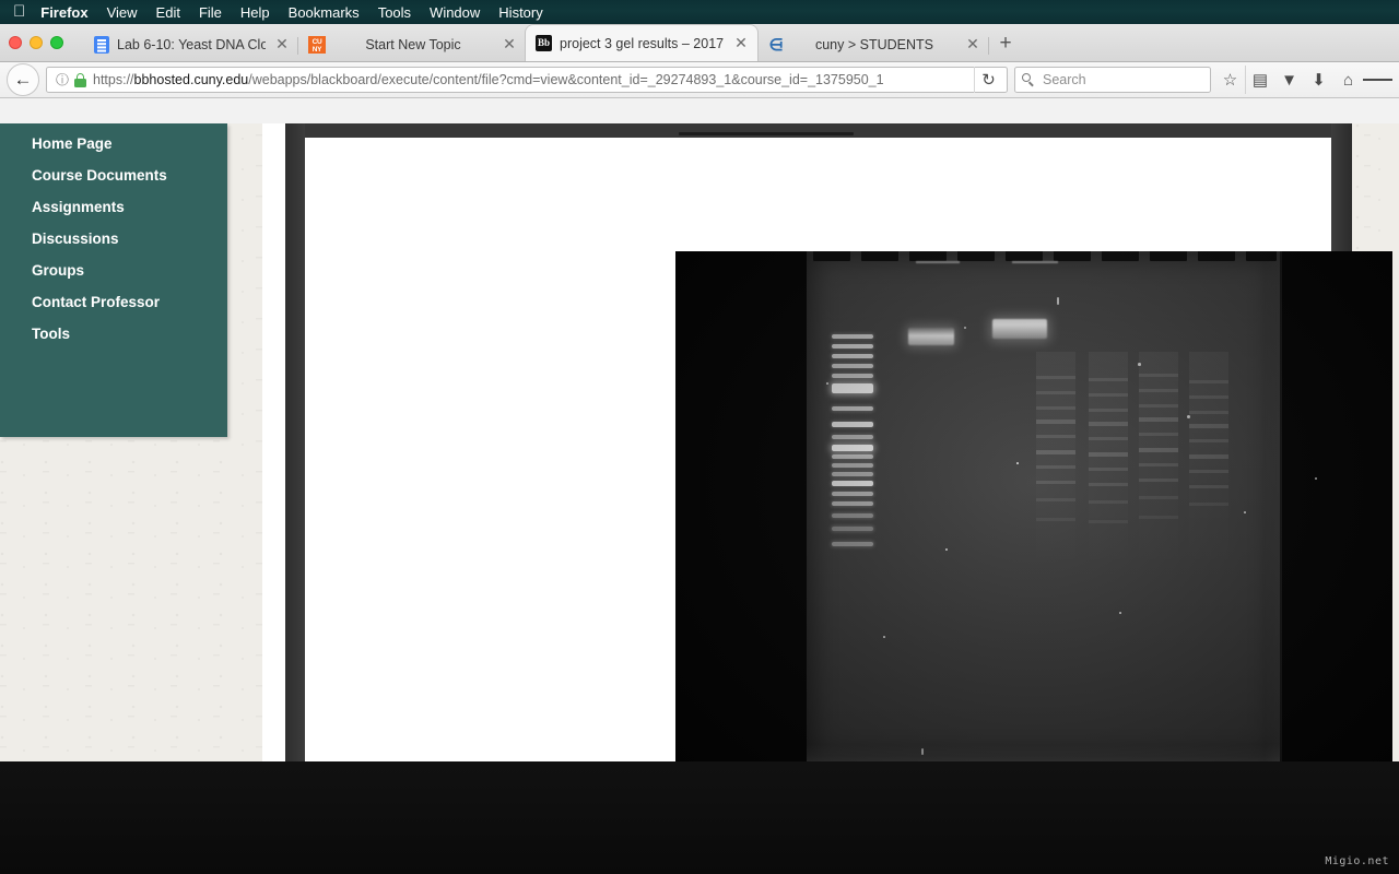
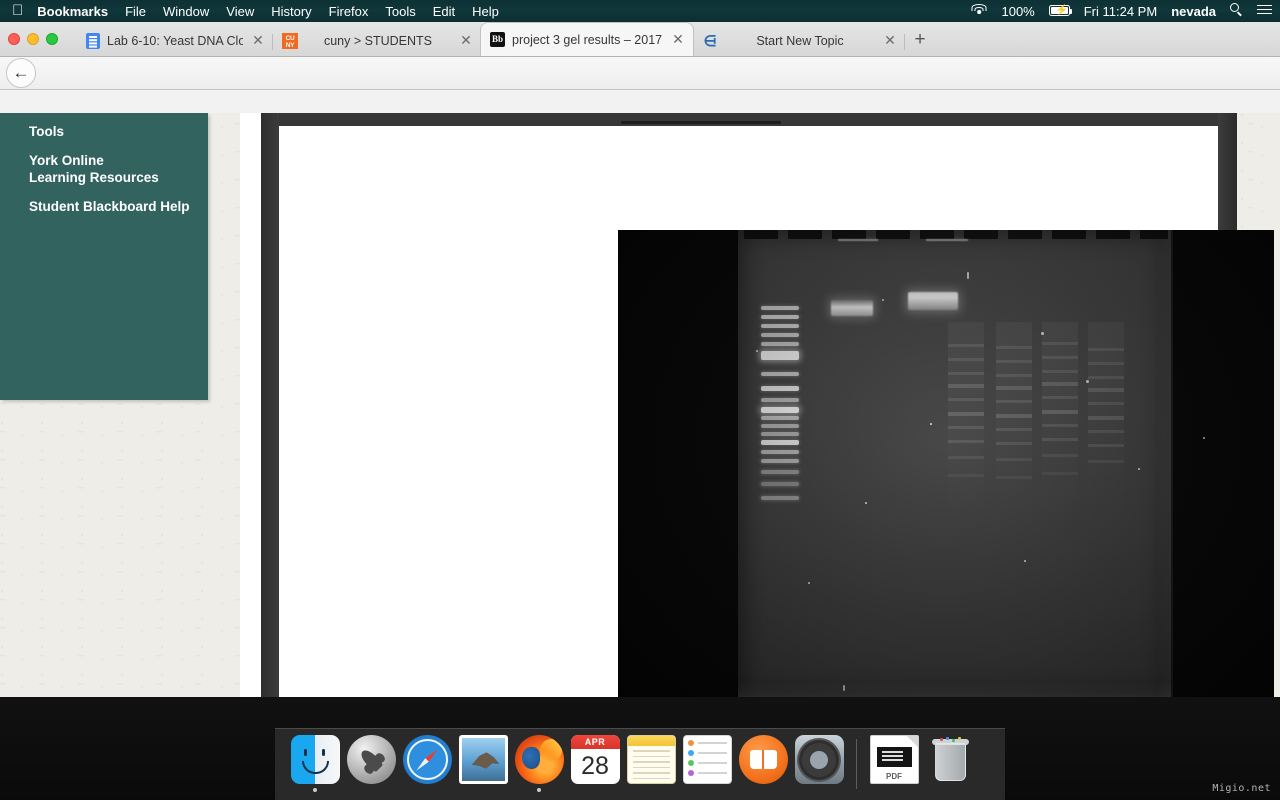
  
- Firefox
+ Bookmarks
- View
+ File
- Edit
+ Window
- File
+ View
- Help
+ History
- Bookmarks
+ Firefox
  Tools
- Window
+ Edit
- History
+ Help
+ 100%
+ ⚡
+ Fri 11:24 PM
+ nevada
  Lab 6-10: Yeast DNA Clo
  ✕
- Start New Topic
+ cuny > STUDENTS
  ✕
  Bb
  project 3 gel results – 2017
  ✕
  ⋳
- cuny > STUDENTS
+ Start New Topic
  ✕
  +
  ←
- ⓘ
- https://bbhosted.cuny.edu/webapps/blackboard/execute/content/file?cmd=view&content_id=_29274893_1&course_id=_1375950_1
- ↻
- Search
- ☆
- ▤
- ▼
- ⬇
- ⌂
- Home Page
- Course Documents
- Assignments
- Discussions
- Groups
- Contact Professor
  Tools
+ York Online Learning Resources
+ Student Blackboard Help
+ APR
+ 28
+ PDF
  Migio.net
